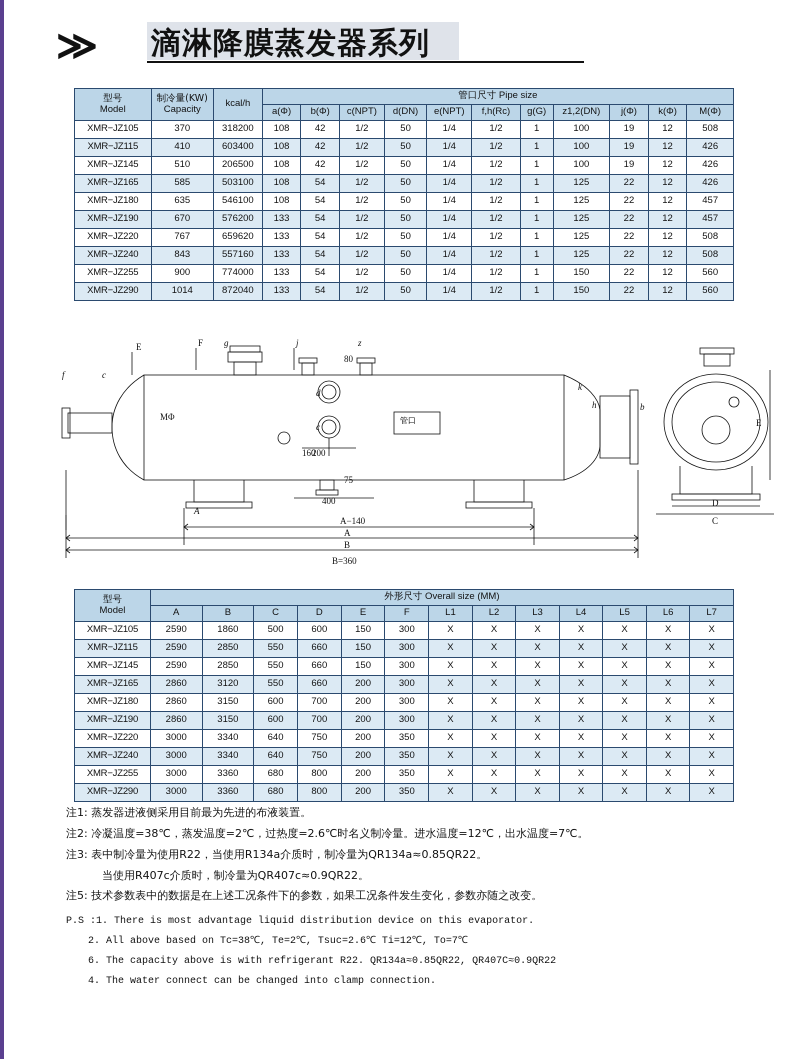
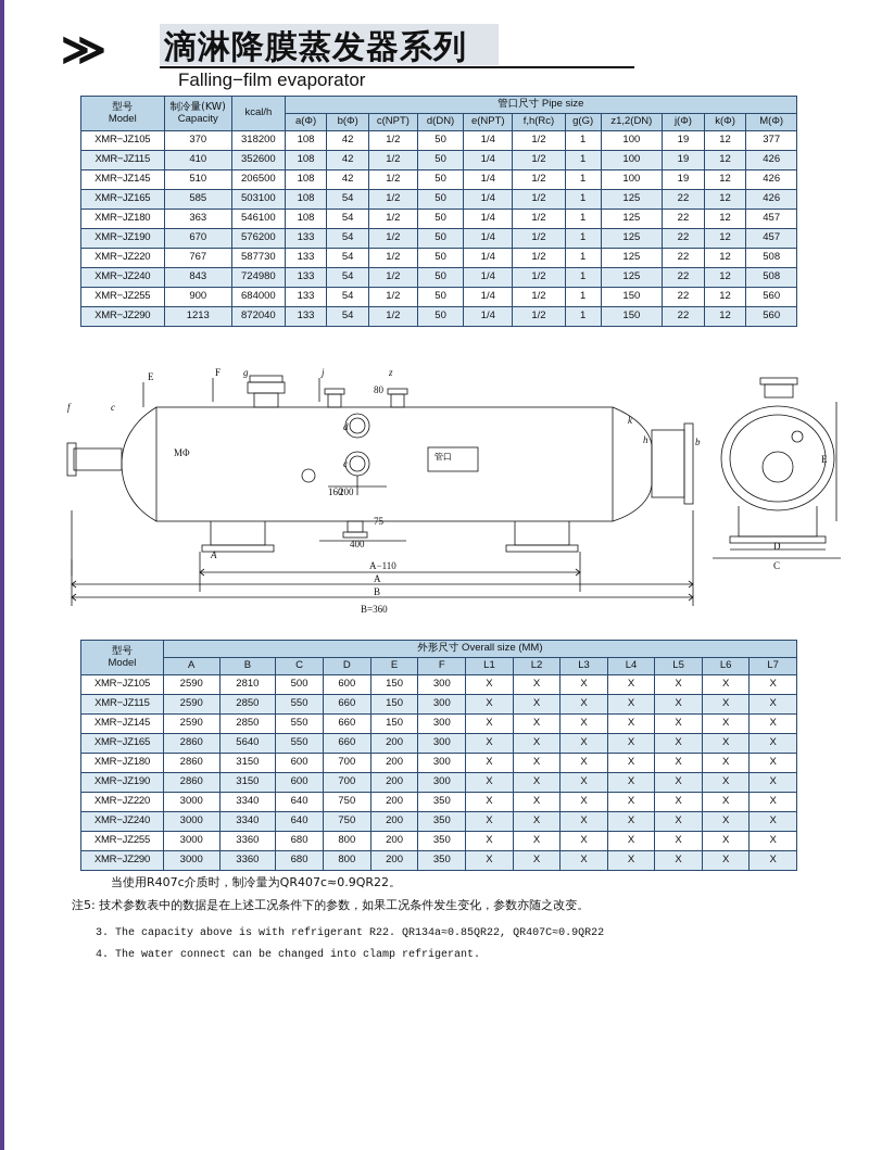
  ≫
  滴淋降膜蒸发器系列
+ Falling−film evaporator
  型号 Model	制冷量(KW) Capacity	kcal/h	管口尺寸 Pipe size
  a(Φ)	b(Φ)	c(NPT)	d(DN)	e(NPT)	f,h(Rc)	g(G)	z1,2(DN)	j(Φ)	k(Φ)	M(Φ)
- XMR−JZ105	370	318200	108	42	1/2	50	1/4	1/2	1	100	19	12	508
+ XMR−JZ105	370	318200	108	42	1/2	50	1/4	1/2	1	100	19	12	377
- XMR−JZ115	410	603400	108	42	1/2	50	1/4	1/2	1	100	19	12	426
+ XMR−JZ115	410	352600	108	42	1/2	50	1/4	1/2	1	100	19	12	426
  XMR−JZ145	510	206500	108	42	1/2	50	1/4	1/2	1	100	19	12	426
  XMR−JZ165	585	503100	108	54	1/2	50	1/4	1/2	1	125	22	12	426
- XMR−JZ180	635	546100	108	54	1/2	50	1/4	1/2	1	125	22	12	457
+ XMR−JZ180	363	546100	108	54	1/2	50	1/4	1/2	1	125	22	12	457
  XMR−JZ190	670	576200	133	54	1/2	50	1/4	1/2	1	125	22	12	457
- XMR−JZ220	767	659620	133	54	1/2	50	1/4	1/2	1	125	22	12	508
+ XMR−JZ220	767	587730	133	54	1/2	50	1/4	1/2	1	125	22	12	508
- XMR−JZ240	843	557160	133	54	1/2	50	1/4	1/2	1	125	22	12	508
+ XMR−JZ240	843	724980	133	54	1/2	50	1/4	1/2	1	125	22	12	508
- XMR−JZ255	900	774000	133	54	1/2	50	1/4	1/2	1	150	22	12	560
+ XMR−JZ255	900	684000	133	54	1/2	50	1/4	1/2	1	150	22	12	560
- XMR−JZ290	1014	872040	133	54	1/2	50	1/4	1/2	1	150	22	12	560
+ XMR−JZ290	1213	872040	133	54	1/2	50	1/4	1/2	1	150	22	12	560
  E
  F
  g
  j
  z
  c
  f
  MΦ
  d
  c
  200
  400
  80
  160
  75
  k
  h
  b
  E
  A
- A−140
+ A−110
  A
  B
  B=360
  D
  C
  管口
  型号 Model	外形尺寸 Overall size (MM)
  A	B	C	D	E	F	L1	L2	L3	L4	L5	L6	L7
- XMR−JZ105	2590	1860	500	600	150	300	X	X	X	X	X	X	X
+ XMR−JZ105	2590	2810	500	600	150	300	X	X	X	X	X	X	X
  XMR−JZ115	2590	2850	550	660	150	300	X	X	X	X	X	X	X
  XMR−JZ145	2590	2850	550	660	150	300	X	X	X	X	X	X	X
- XMR−JZ165	2860	3120	550	660	200	300	X	X	X	X	X	X	X
+ XMR−JZ165	2860	5640	550	660	200	300	X	X	X	X	X	X	X
  XMR−JZ180	2860	3150	600	700	200	300	X	X	X	X	X	X	X
  XMR−JZ190	2860	3150	600	700	200	300	X	X	X	X	X	X	X
  XMR−JZ220	3000	3340	640	750	200	350	X	X	X	X	X	X	X
  XMR−JZ240	3000	3340	640	750	200	350	X	X	X	X	X	X	X
  XMR−JZ255	3000	3360	680	800	200	350	X	X	X	X	X	X	X
  XMR−JZ290	3000	3360	680	800	200	350	X	X	X	X	X	X	X
- 注1: 蒸发器进液侧采用目前最为先进的布液装置。
- 注2: 冷凝温度=38℃，蒸发温度=2℃，过热度=2.6℃时名义制冷量。进水温度=12℃，出水温度=7℃。
- 注3: 表中制冷量为使用R22，当使用R134a介质时，制冷量为QR134a≈0.85QR22。
  当使用R407c介质时，制冷量为QR407c≈0.9QR22。
  注5: 技术参数表中的数据是在上述工况条件下的参数，如果工况条件发生变化，参数亦随之改变。
- P.S :1. There is most advantage liquid distribution device on this evaporator.
- 2. All above based on Tc=38℃, Te=2℃, Tsuc=2.6℃ Ti=12℃, To=7℃
- 6. The capacity above is with refrigerant R22. QR134a≈0.85QR22, QR407C≈0.9QR22
+ 3. The capacity above is with refrigerant R22. QR134a≈0.85QR22, QR407C≈0.9QR22
- 4. The water connect can be changed into clamp connection.
+ 4. The water connect can be changed into clamp refrigerant.
